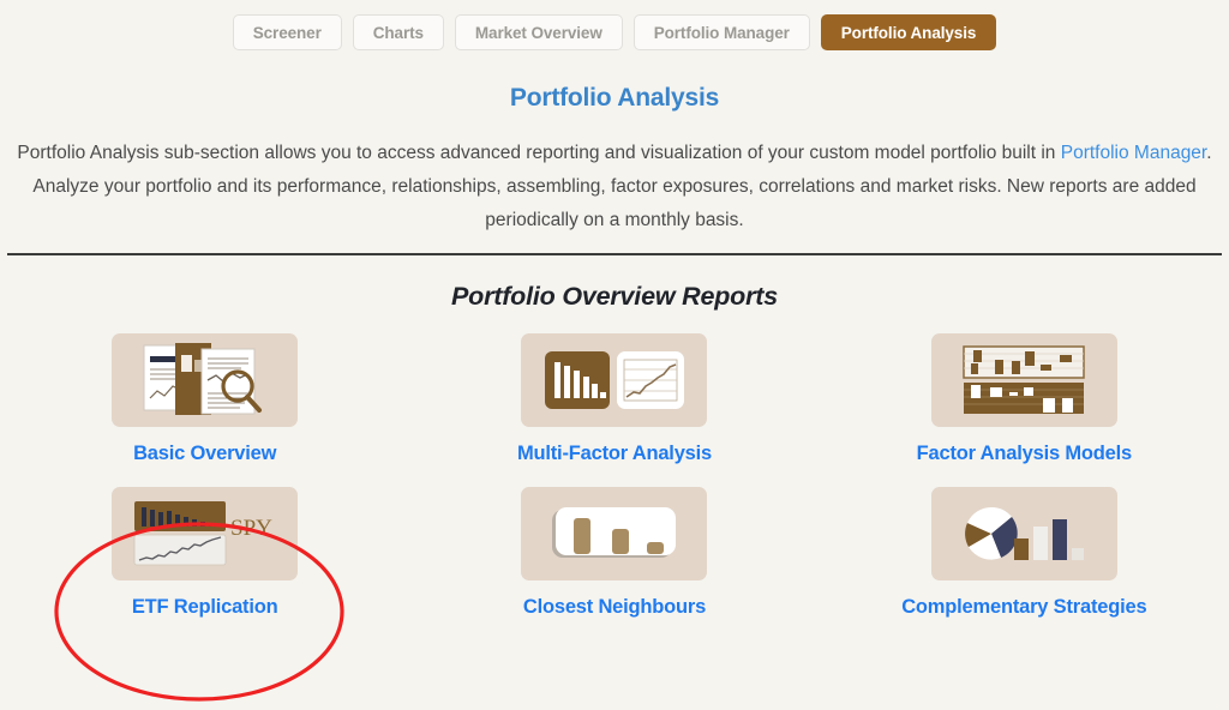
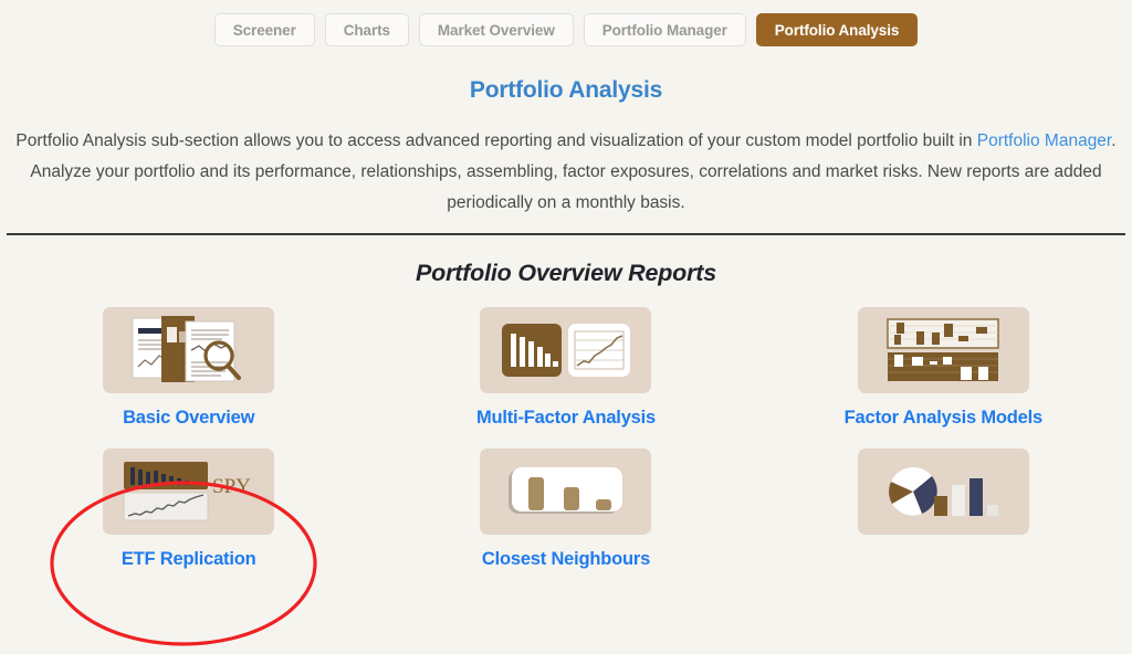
  Screener
  Charts
  Market Overview
  Portfolio Manager
  Portfolio Analysis
  Portfolio Analysis
  Portfolio Analysis sub-section allows you to access advanced reporting and visualization of your custom model portfolio built in Portfolio Manager. Analyze your portfolio and its performance, relationships, assembling, factor exposures, correlations and market risks. New reports are added periodically on a monthly basis.
  Portfolio Overview Reports
  Basic Overview
  Multi-Factor Analysis
  Factor Analysis Models
  ETF Replication
  Closest Neighbours
- Complementary Strategies
